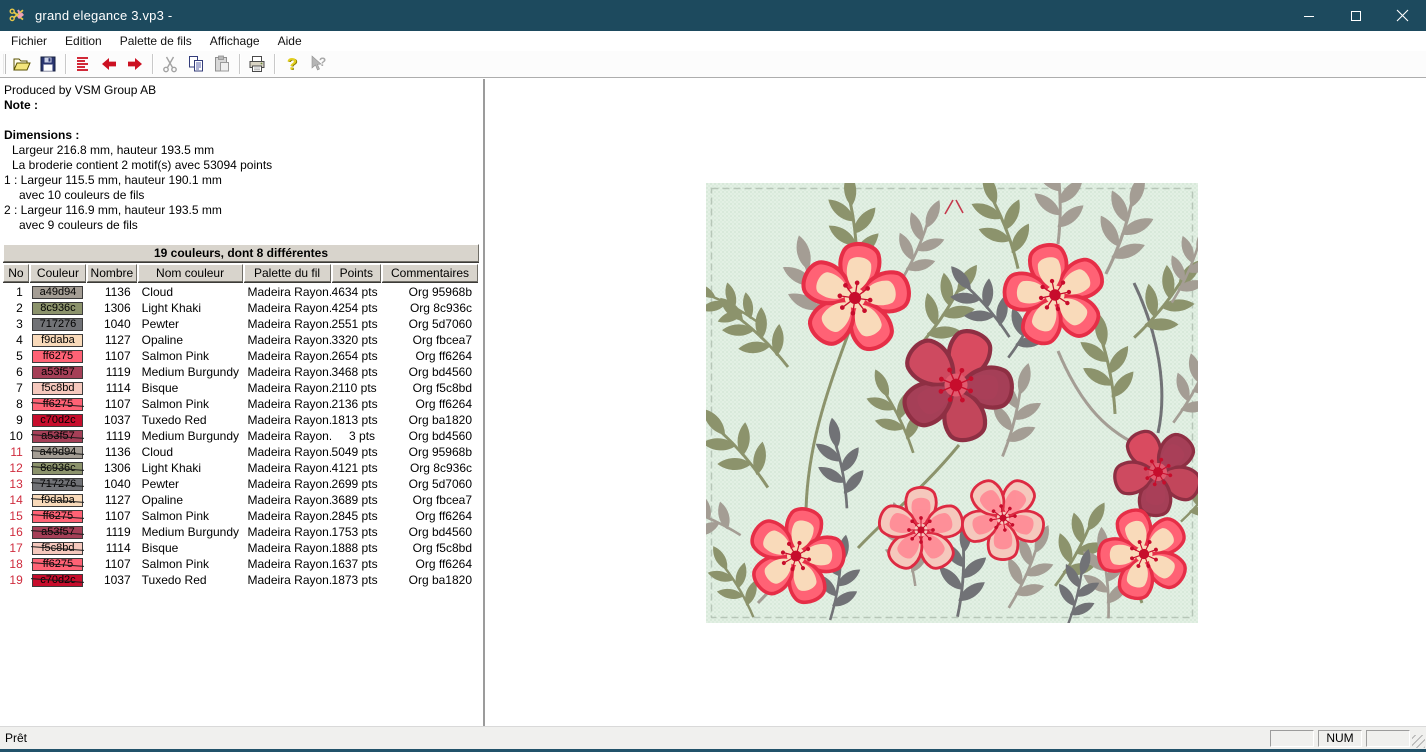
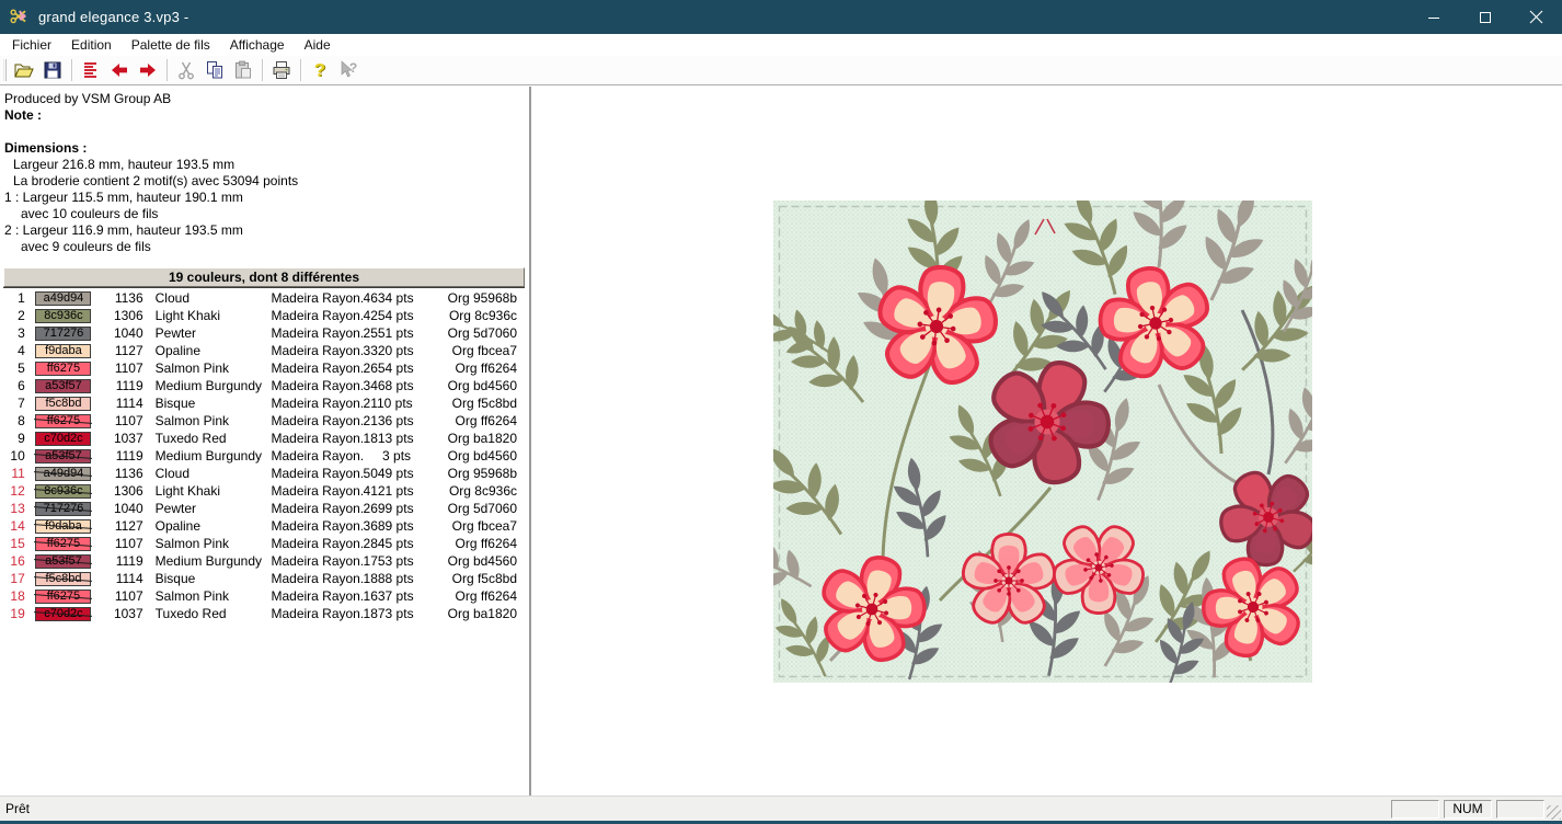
  grand elegance 3.vp3 -
  Fichier
  Edition
  Palette de fils
  Affichage
  Aide
  ?
  ?
  Produced by VSM Group AB
  Note :
  Dimensions :
  Largeur 216.8 mm, hauteur 193.5 mm
  La broderie contient 2 motif(s) avec 53094 points
  1 : Largeur 115.5 mm, hauteur 190.1 mm
  avec 10 couleurs de fils
  2 : Largeur 116.9 mm, hauteur 193.5 mm
  avec 9 couleurs de fils
  19 couleurs, dont 8 différentes
- No
- Couleur
- Nombre
- Nom couleur
- Palette du fil
- Points
- Commentaires
  1
  a49d94
  1136
  Cloud
  Madeira Rayon
  4634 pts
  Org 95968b
  2
  8c936c
  1306
  Light Khaki
  Madeira Rayon
  4254 pts
  Org 8c936c
  3
  717276
  1040
  Pewter
  Madeira Rayon
  2551 pts
  Org 5d7060
  4
  f9daba
  1127
  Opaline
  Madeira Rayon
  3320 pts
  Org fbcea7
  5
  ff6275
  1107
  Salmon Pink
  Madeira Rayon
  2654 pts
  Org ff6264
  6
  a53f57
  1119
  Medium Burgundy
  Madeira Rayon
  3468 pts
  Org bd4560
  7
  f5c8bd
  1114
  Bisque
  Madeira Rayon
  2110 pts
  Org f5c8bd
  8
  ff6275
  1107
  Salmon Pink
  Madeira Rayon
  2136 pts
  Org ff6264
  9
  c70d2c
  1037
  Tuxedo Red
  Madeira Rayon
  1813 pts
  Org ba1820
  10
  a53f57
  1119
  Medium Burgundy
  Madeira Rayon
  3 pts
  Org bd4560
  11
  a49d94
  1136
  Cloud
  Madeira Rayon
  5049 pts
  Org 95968b
  12
  8c936c
  1306
  Light Khaki
  Madeira Rayon
  4121 pts
  Org 8c936c
  13
  717276
  1040
  Pewter
  Madeira Rayon
  2699 pts
  Org 5d7060
  14
  f9daba
  1127
  Opaline
  Madeira Rayon
  3689 pts
  Org fbcea7
  15
  ff6275
  1107
  Salmon Pink
  Madeira Rayon
  2845 pts
  Org ff6264
  16
  a53f57
  1119
  Medium Burgundy
  Madeira Rayon
  1753 pts
  Org bd4560
  17
  f5c8bd
  1114
  Bisque
  Madeira Rayon
  1888 pts
  Org f5c8bd
  18
  ff6275
  1107
  Salmon Pink
  Madeira Rayon
  1637 pts
  Org ff6264
  19
  c70d2c
  1037
  Tuxedo Red
  Madeira Rayon
  1873 pts
  Org ba1820
  Prêt
  NUM
